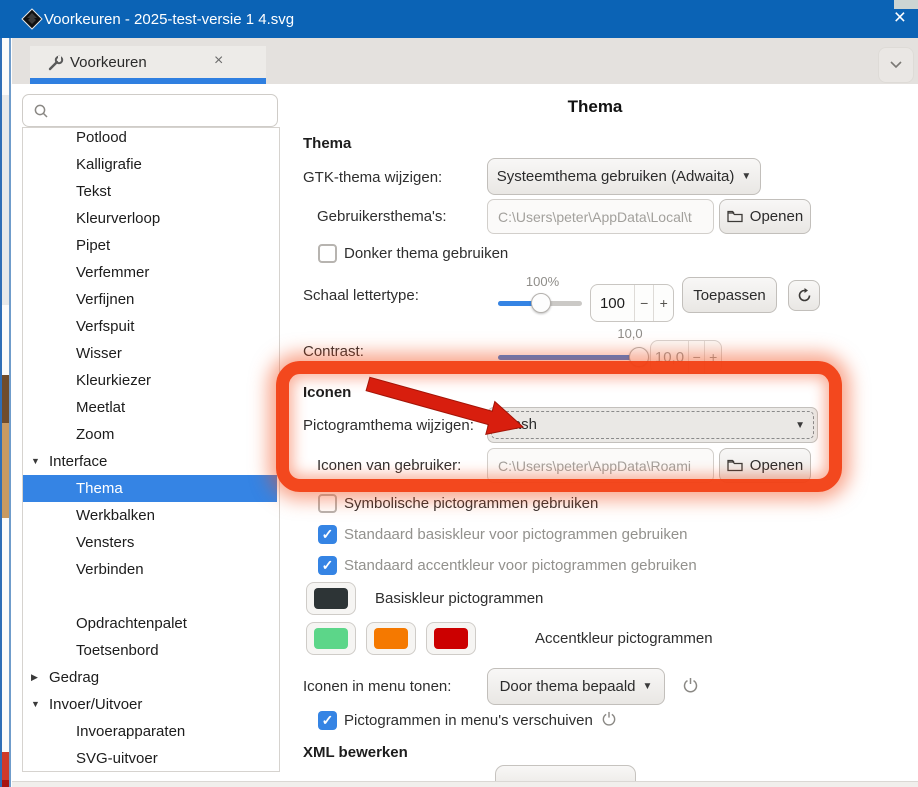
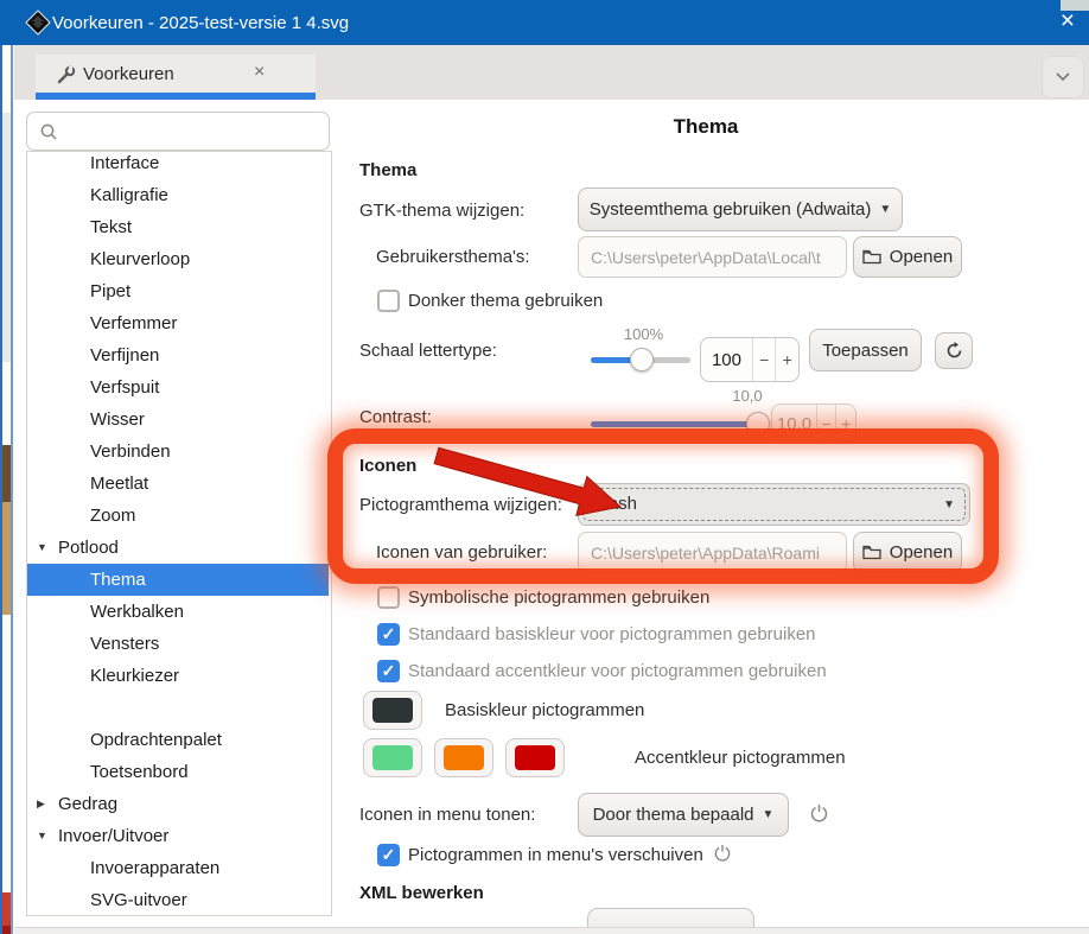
  Voorkeuren - 2025-test-versie 1 4.svg
  ×
  Voorkeuren
  ×
- Potlood
+ Interface
  Kalligrafie
  Tekst
  Kleurverloop
  Pipet
  Verfemmer
  Verfijnen
  Verfspuit
  Wisser
- Kleurkiezer
+ Verbinden
  Meetlat
  Zoom
  ▼
- Interface
+ Potlood
  Thema
  Werkbalken
  Vensters
- Verbinden
+ Kleurkiezer
  Opdrachtenpalet
  Toetsenbord
  ▶
  Gedrag
  ▼
  Invoer/Uitvoer
  Invoerapparaten
  SVG-uitvoer
  Thema
  Thema
  GTK-thema wijzigen:
  Systeemthema gebruiken (Adwaita)
  ▼
  Gebruikersthema's:
  C:\Users\peter\AppData\Local\t
  Openen
  Donker thema gebruiken
  Schaal lettertype:
  100%
  100
  −
  +
  Toepassen
  Contrast:
  10,0
  10,0
  −
  +
  Iconen
  Pictogramthema wijzigen:
  ▼
  Iconen van gebruiker:
  C:\Users\peter\AppData\Roami
  Openen
  Symbolische pictogrammen gebruiken
  ✓
  Standaard basiskleur voor pictogrammen gebruiken
  ✓
  Standaard accentkleur voor pictogrammen gebruiken
  Basiskleur pictogrammen
  Accentkleur pictogrammen
  Iconen in menu tonen:
  Door thema bepaald
  ▼
  ✓
  Pictogrammen in menu's verschuiven
  XML bewerken
